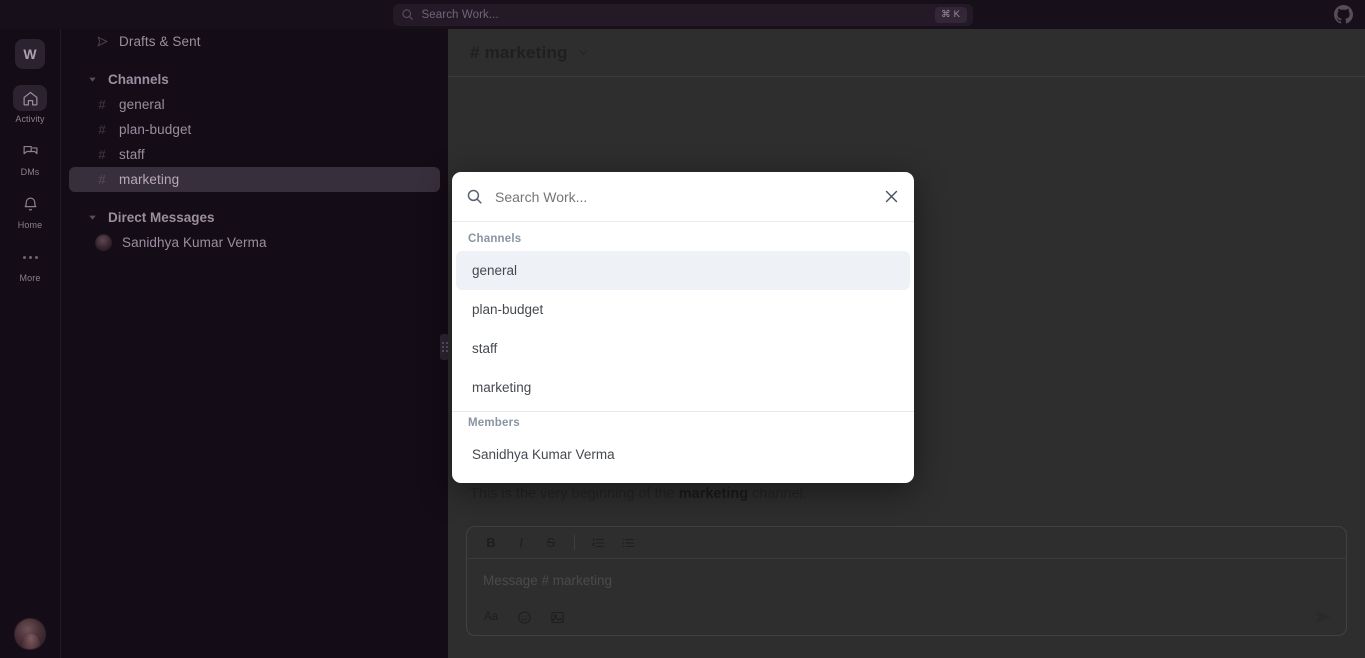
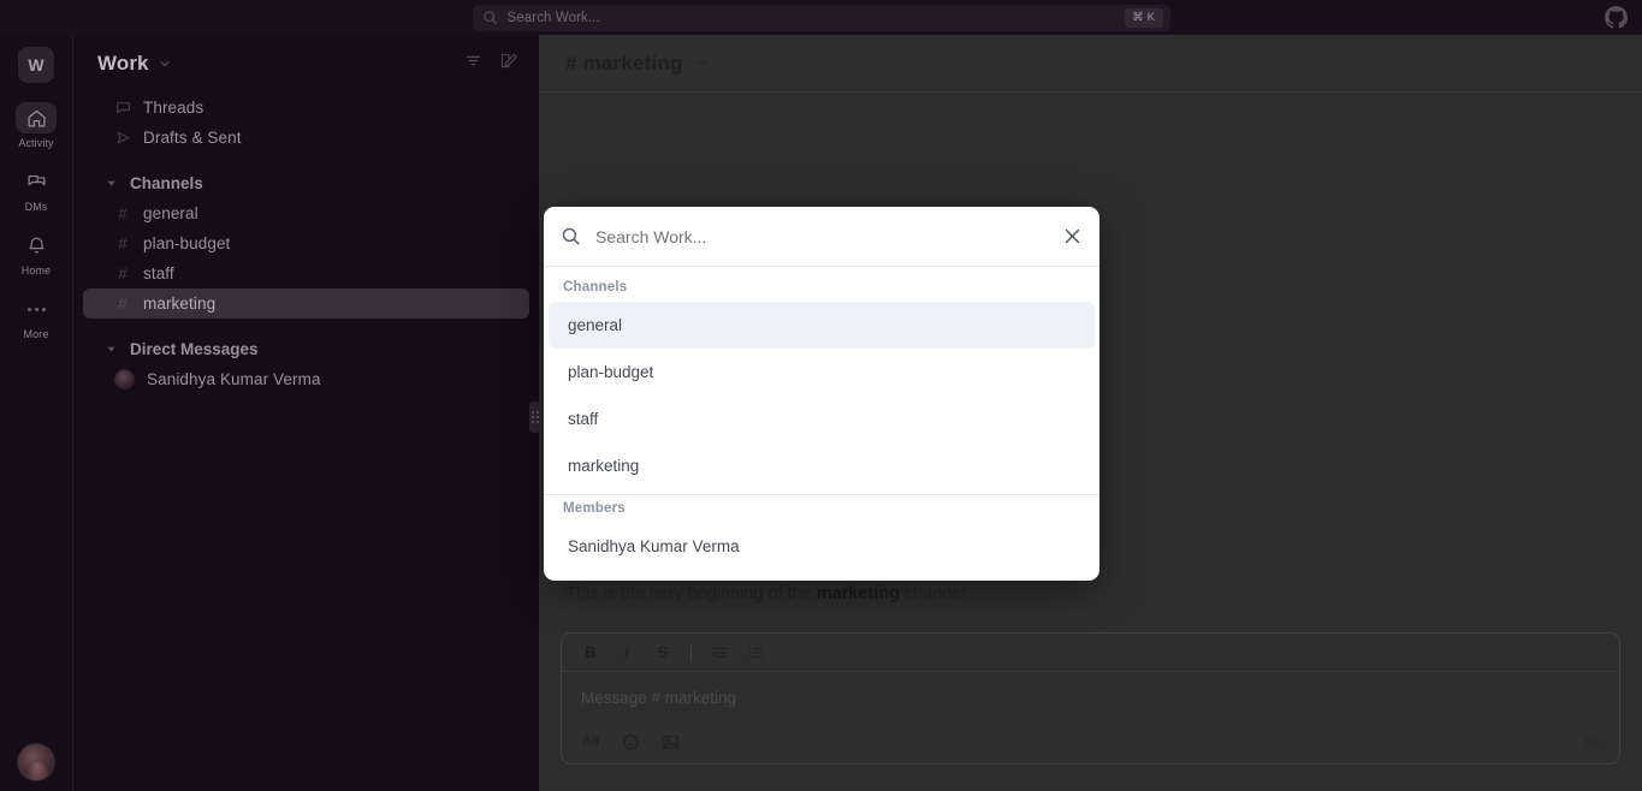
  Search Work...
  ⌘
  K
  W
  Activity
  DMs
  Home
  More
+ Work
+ Threads
  Drafts & Sent
  Channels
  #
  general
  #
  plan-budget
  #
  staff
  #
  marketing
  Direct Messages
  Sanidhya Kumar Verma
  Message # marketing
  Search Work...
  Channels
  general
  plan-budget
  staff
  marketing
  Members
  Sanidhya Kumar Verma
